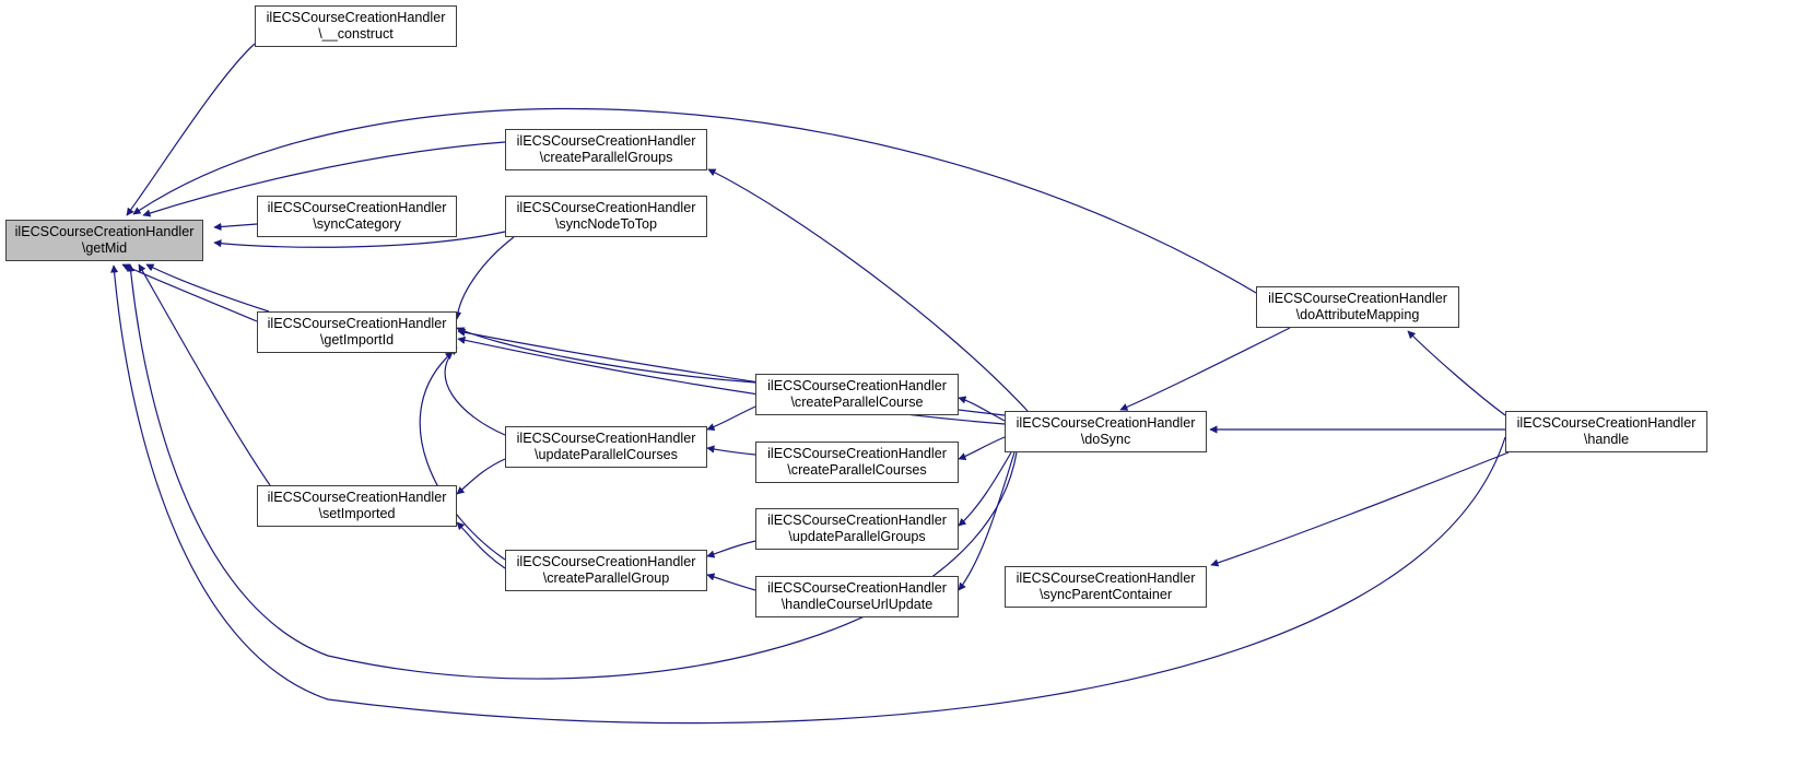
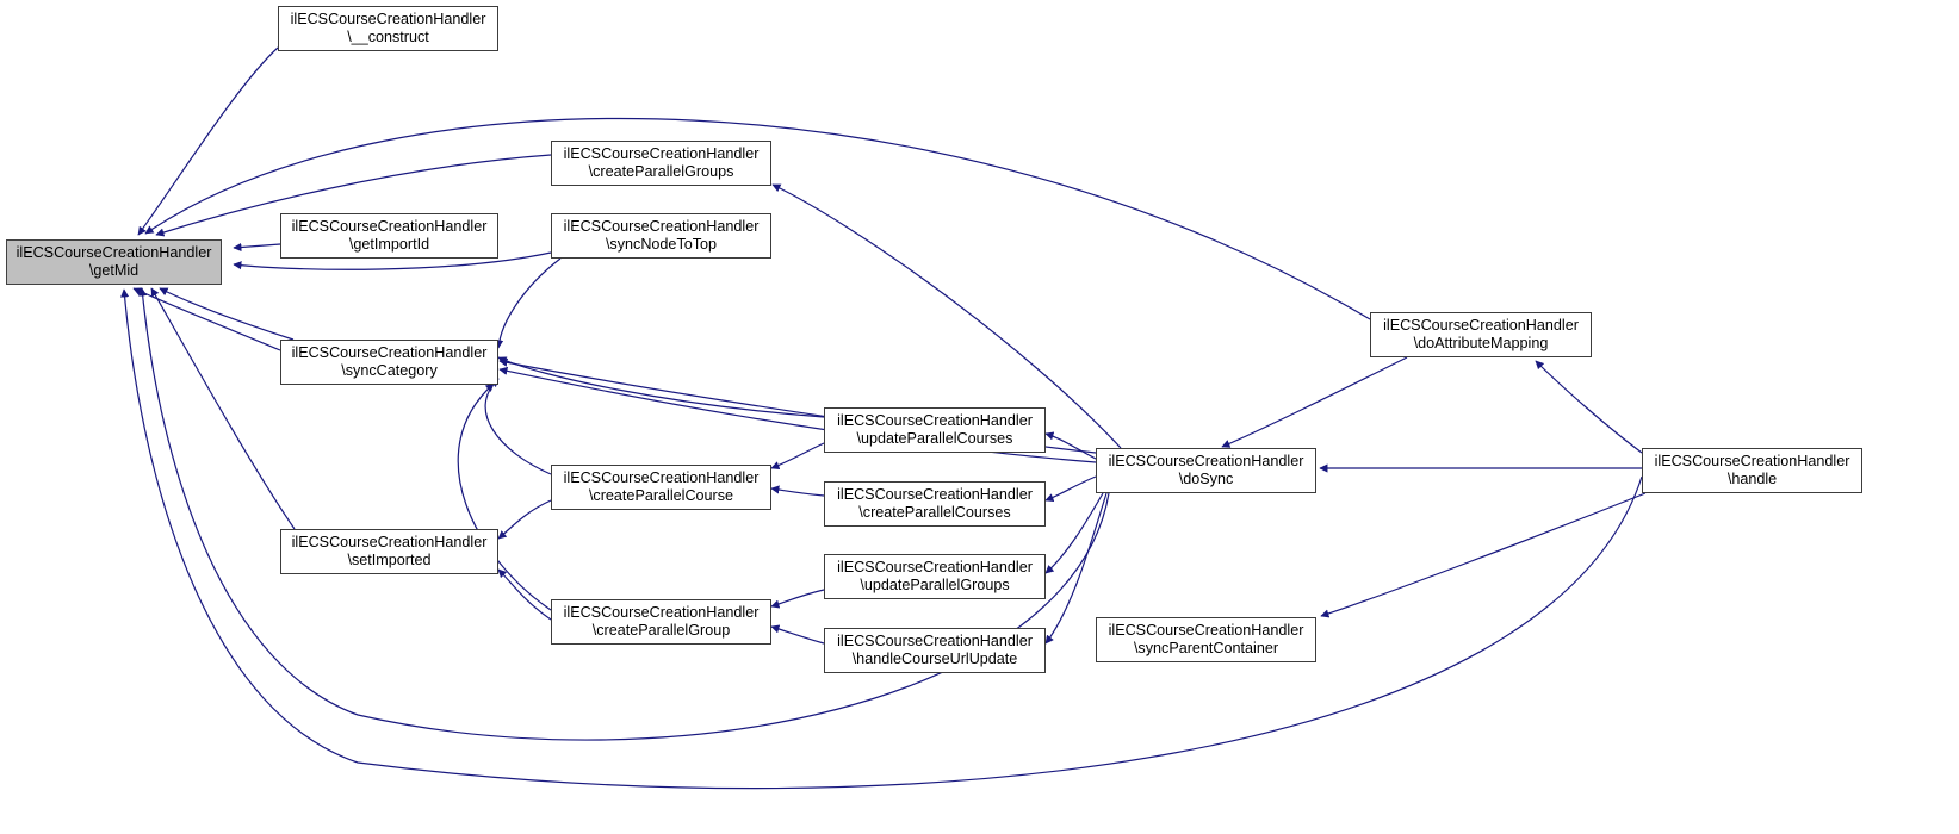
  ilECSCourseCreationHandler
  \getMid
  ilECSCourseCreationHandler
  \__construct
  ilECSCourseCreationHandler
  \createParallelGroups
  ilECSCourseCreationHandler
- \syncCategory
+ \getImportId
  ilECSCourseCreationHandler
  \syncNodeToTop
  ilECSCourseCreationHandler
- \getImportId
+ \syncCategory
  ilECSCourseCreationHandler
  \doAttributeMapping
  ilECSCourseCreationHandler
- \createParallelCourse
+ \updateParallelCourses
  ilECSCourseCreationHandler
- \updateParallelCourses
+ \createParallelCourse
  ilECSCourseCreationHandler
  \createParallelCourses
  ilECSCourseCreationHandler
  \doSync
  ilECSCourseCreationHandler
  \handle
  ilECSCourseCreationHandler
  \setImported
  ilECSCourseCreationHandler
  \updateParallelGroups
  ilECSCourseCreationHandler
  \createParallelGroup
  ilECSCourseCreationHandler
  \handleCourseUrlUpdate
  ilECSCourseCreationHandler
  \syncParentContainer
